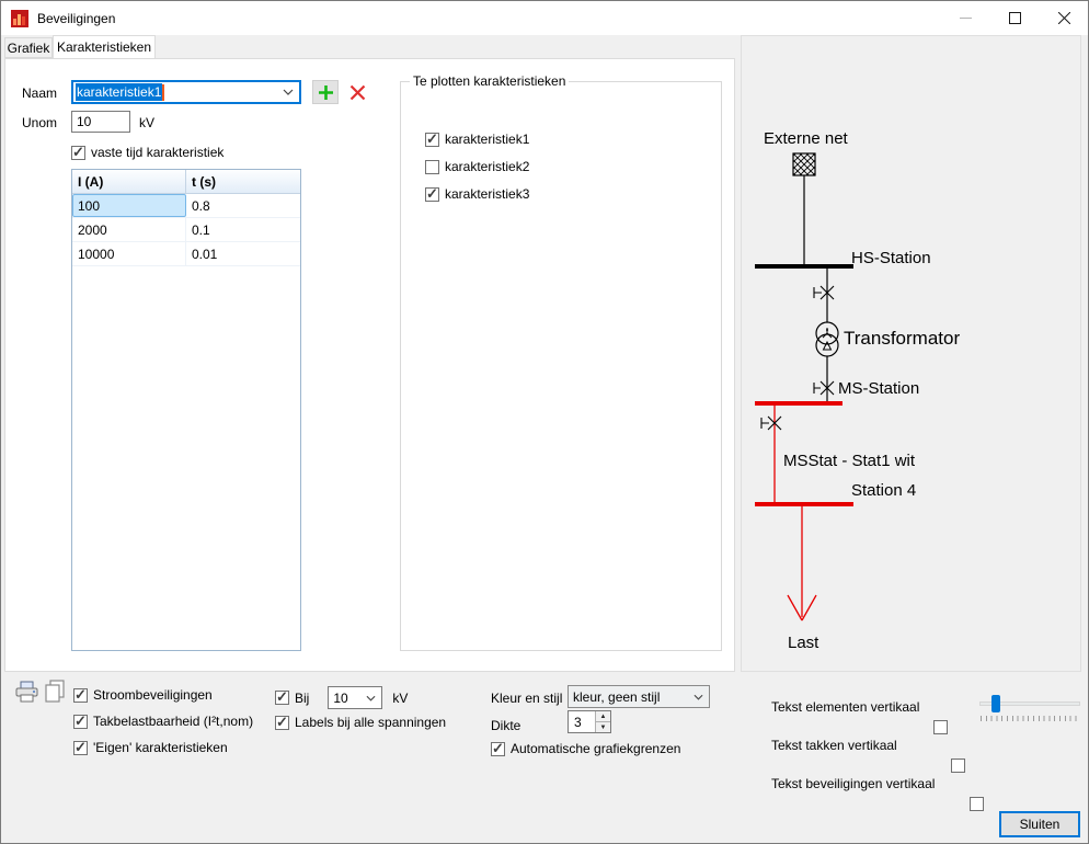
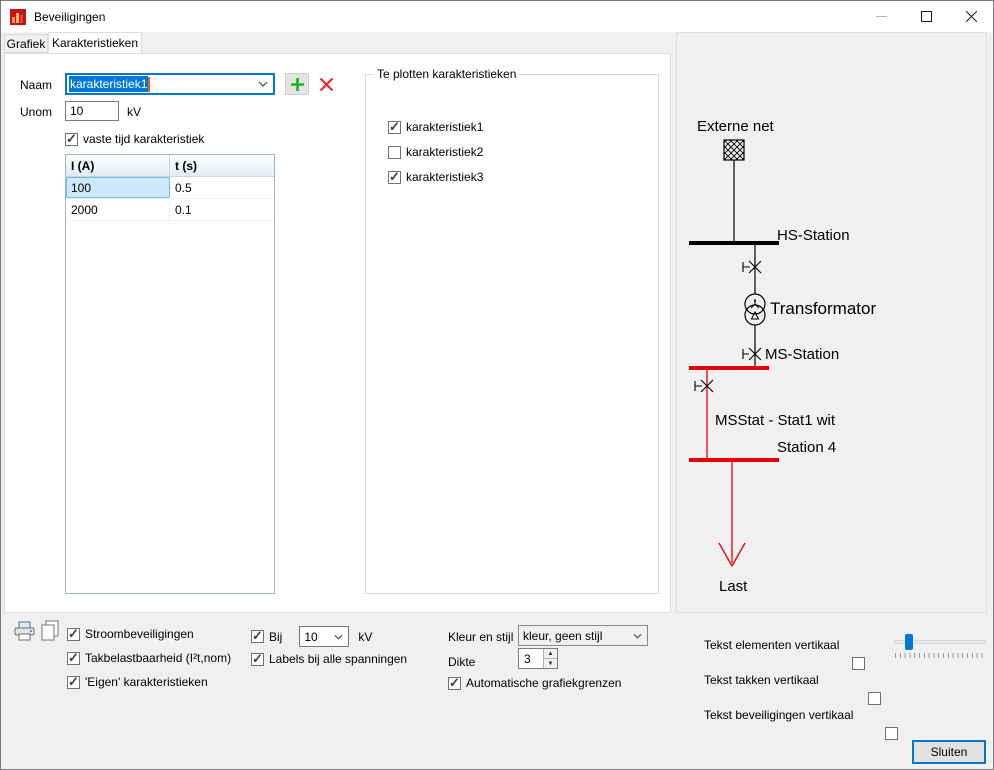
  Beveiligingen
  Grafiek
  Karakteristieken
  Naam
  karakteristiek1
  Unom
  10
  kV
  vaste tijd karakteristiek
  I (A)
  t (s)
  100
- 0.8
+ 0.5
  2000
  0.1
- 10000
- 0.01
  Te plotten karakteristieken
  karakteristiek1
  karakteristiek2
  karakteristiek3
  Externe net
  HS-Station
  Transformator
  MS-Station
  MSStat - Stat1 wit
  Station 4
  Last
  Stroombeveiligingen
  Takbelastbaarheid (I²t,nom)
  'Eigen' karakteristieken
  Bij
  10
  kV
  Labels bij alle spanningen
  Kleur en stijl
  kleur, geen stijl
  Dikte
  3
  Automatische grafiekgrenzen
  Tekst elementen vertikaal
  Tekst takken vertikaal
  Tekst beveiligingen vertikaal
  Sluiten
